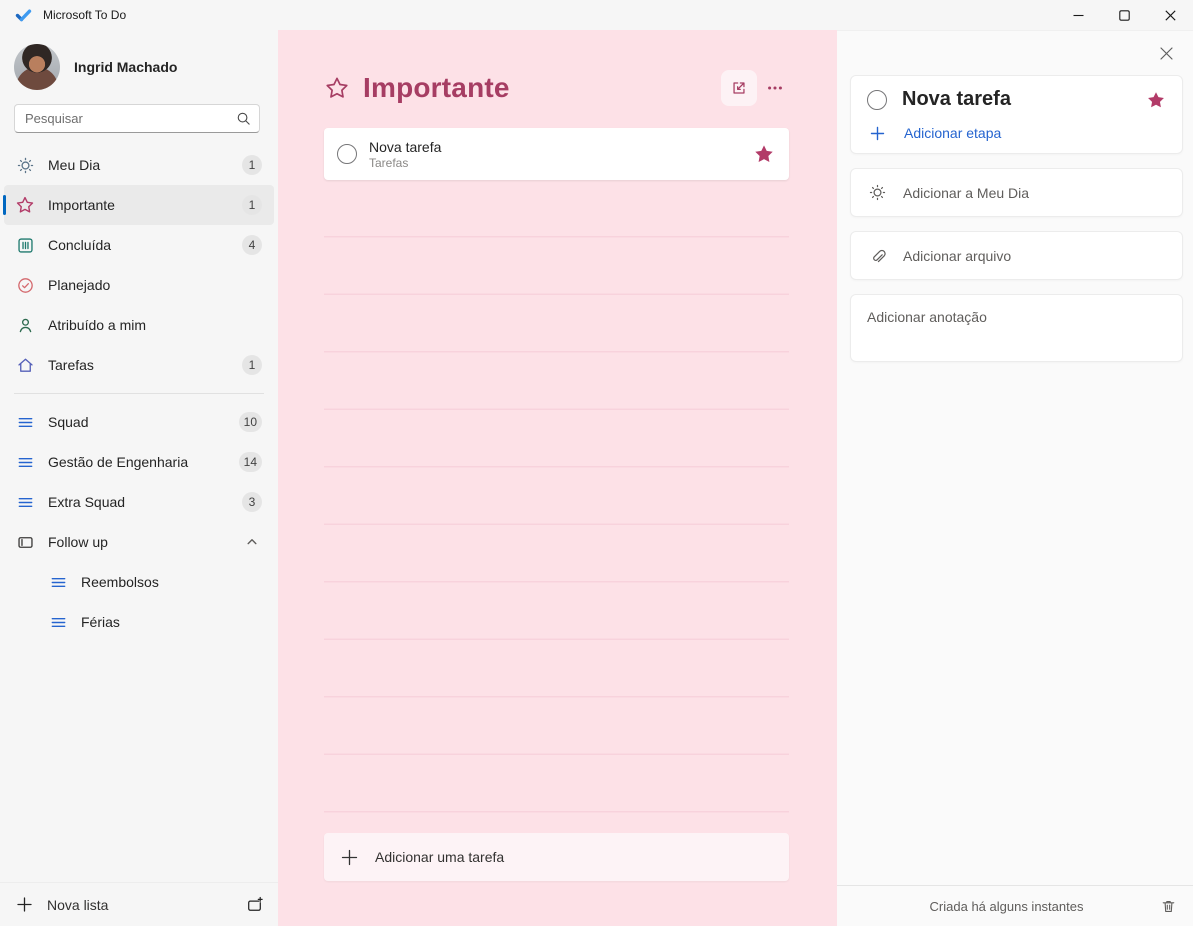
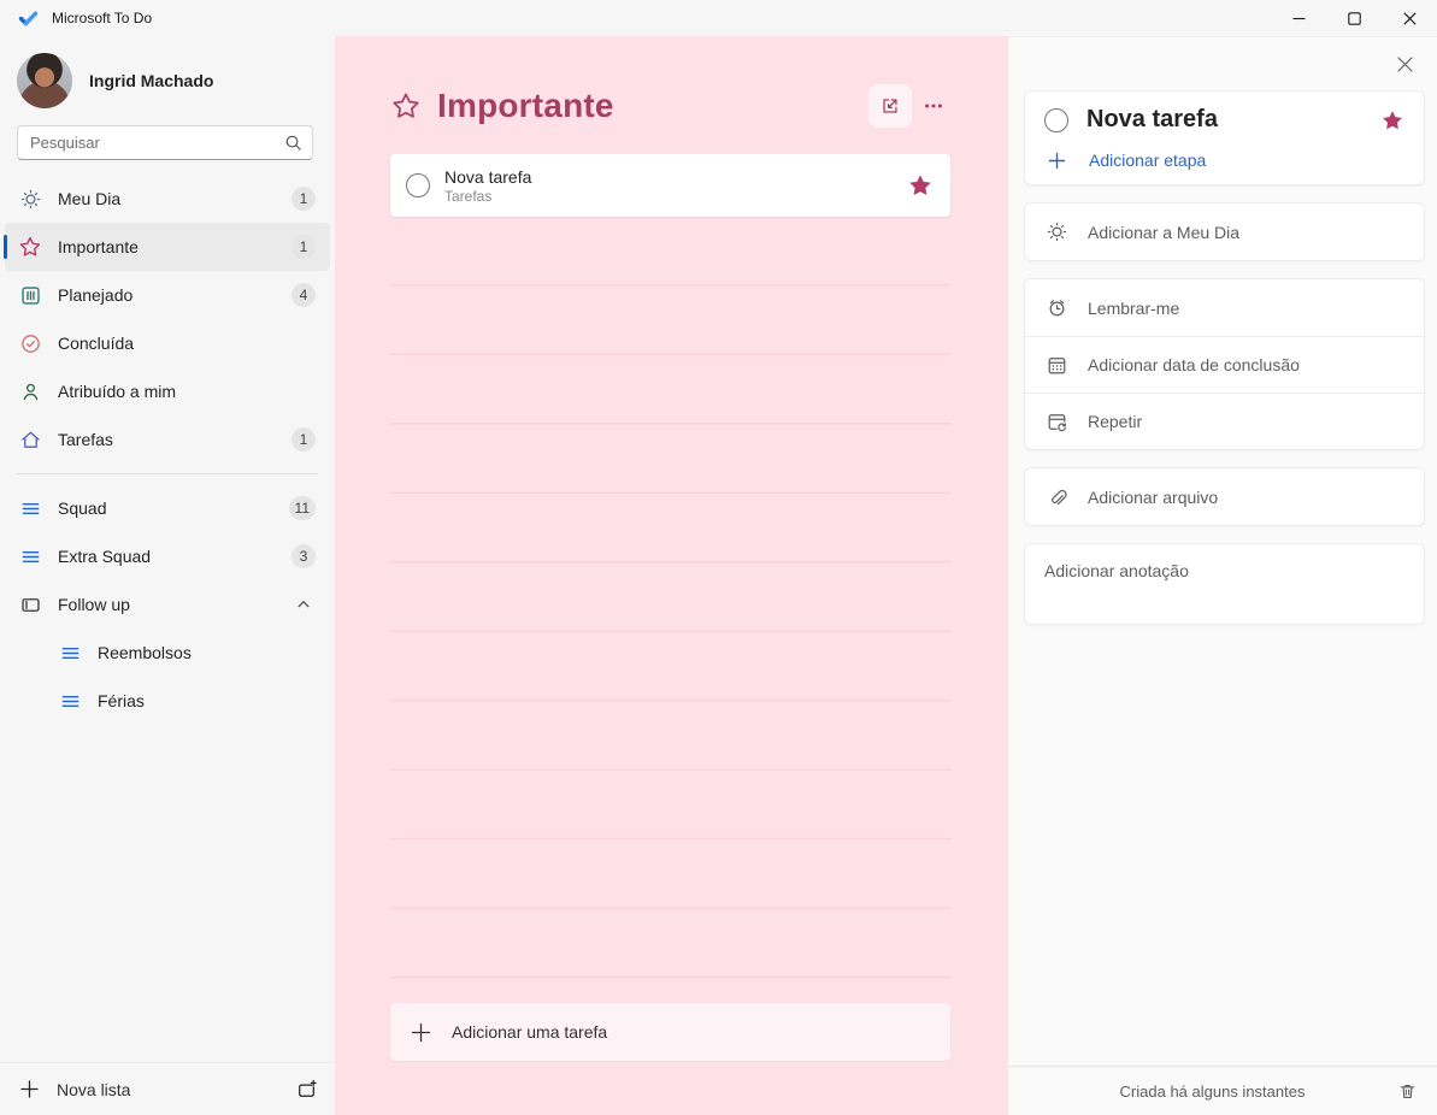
  Microsoft To Do
  Ingrid Machado
  Pesquisar
  Meu Dia
  1
  Importante
  1
- Concluída
+ Planejado
  4
- Planejado
+ Concluída
  Atribuído a mim
  Tarefas
  1
  Squad
- 10
+ 11
- Gestão de Engenharia
- 14
  Extra Squad
  3
  Follow up
  Reembolsos
  Férias
  Nova lista
  Importante
  Nova tarefa
  Tarefas
  Adicionar uma tarefa
  Nova tarefa
  Adicionar etapa
  Adicionar a Meu Dia
+ Lembrar-me
+ Adicionar data de conclusão
+ Repetir
  Adicionar arquivo
  Adicionar anotação
  Criada há alguns instantes
